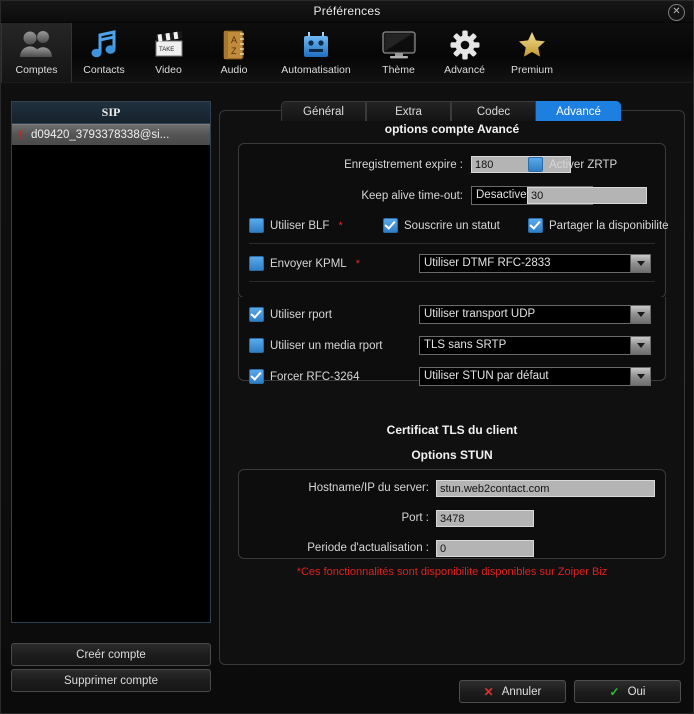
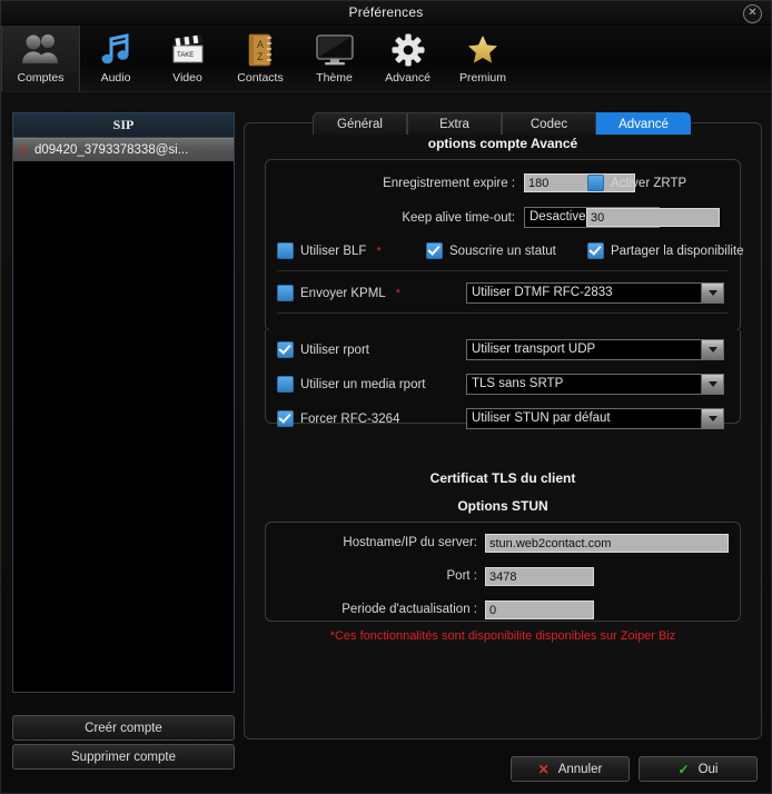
  Préférences
  ✕
  Comptes
- Contacts
+ Audio
  Video
  A
  Z
- Audio
+ Contacts
- Automatisation
  Thème
  Advancé
  Premium
  SIP
  !
  d09420_3793378338@si...
  Creér compte
  Supprimer compte
  Général
  Extra
  Codec
  Advancé
  options compte Avancé
  Enregistrement expire :
  180
  Activer ZRTP
  Keep alive time-out:
  Desactive
  30
  Utiliser BLF
  *
  Souscrire un statut
  Partager la disponibilite
  Envoyer KPML
  *
  Utiliser DTMF RFC-2833
  Utiliser rport
  Utiliser transport UDP
  Utiliser un media rport
  TLS sans SRTP
  Forcer RFC-3264
  Utiliser STUN par défaut
  Certificat TLS du client
  Options STUN
  Hostname/IP du server:
  stun.web2contact.com
  Port :
  3478
  Periode d'actualisation :
  0
  *Ces fonctionnalités sont disponibilite disponibles sur Zoiper Biz
  ✕
  Annuler
  ✓
  Oui
